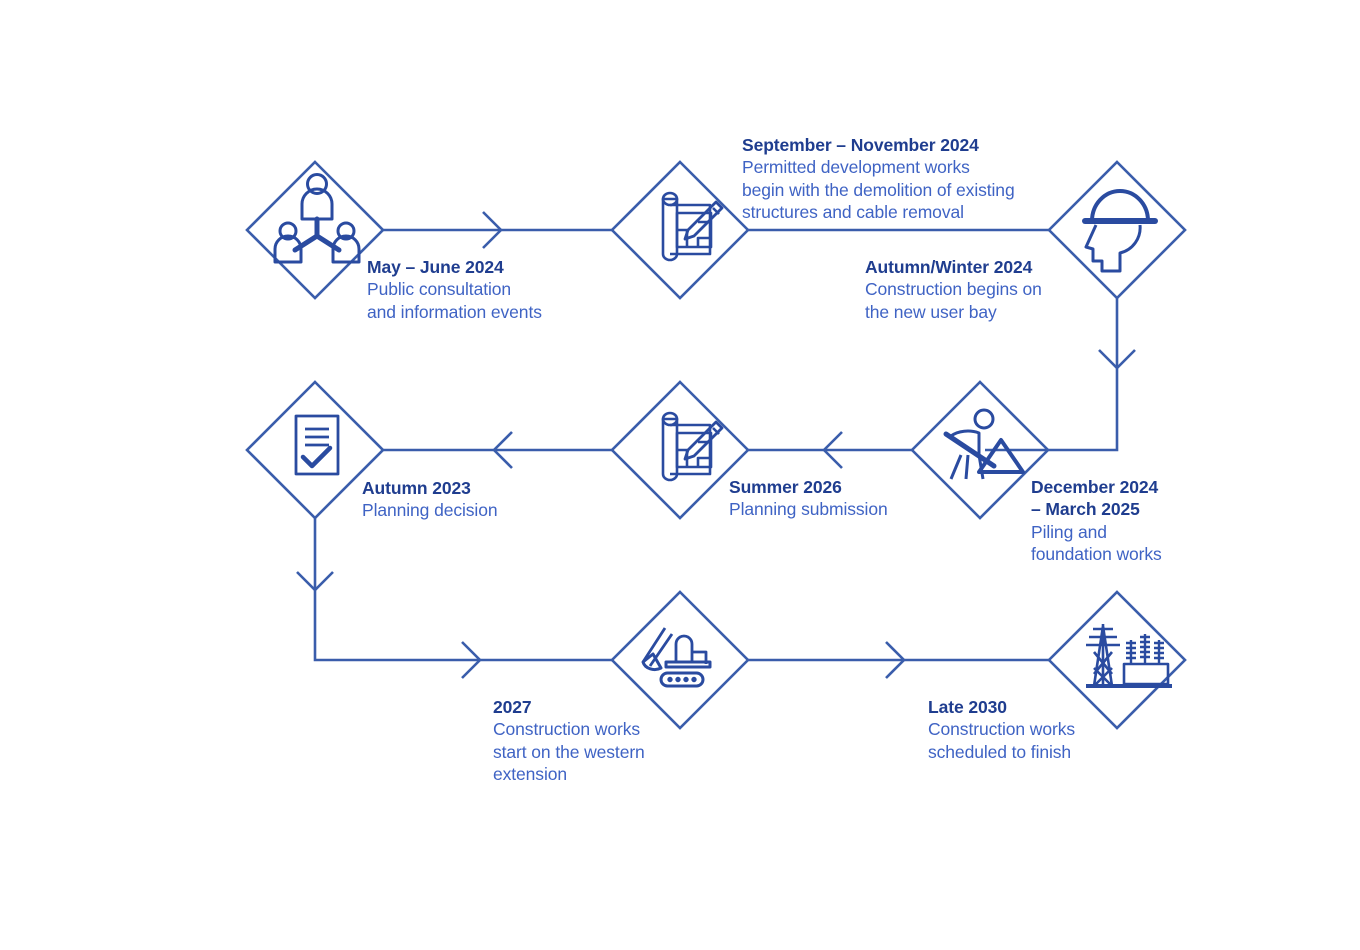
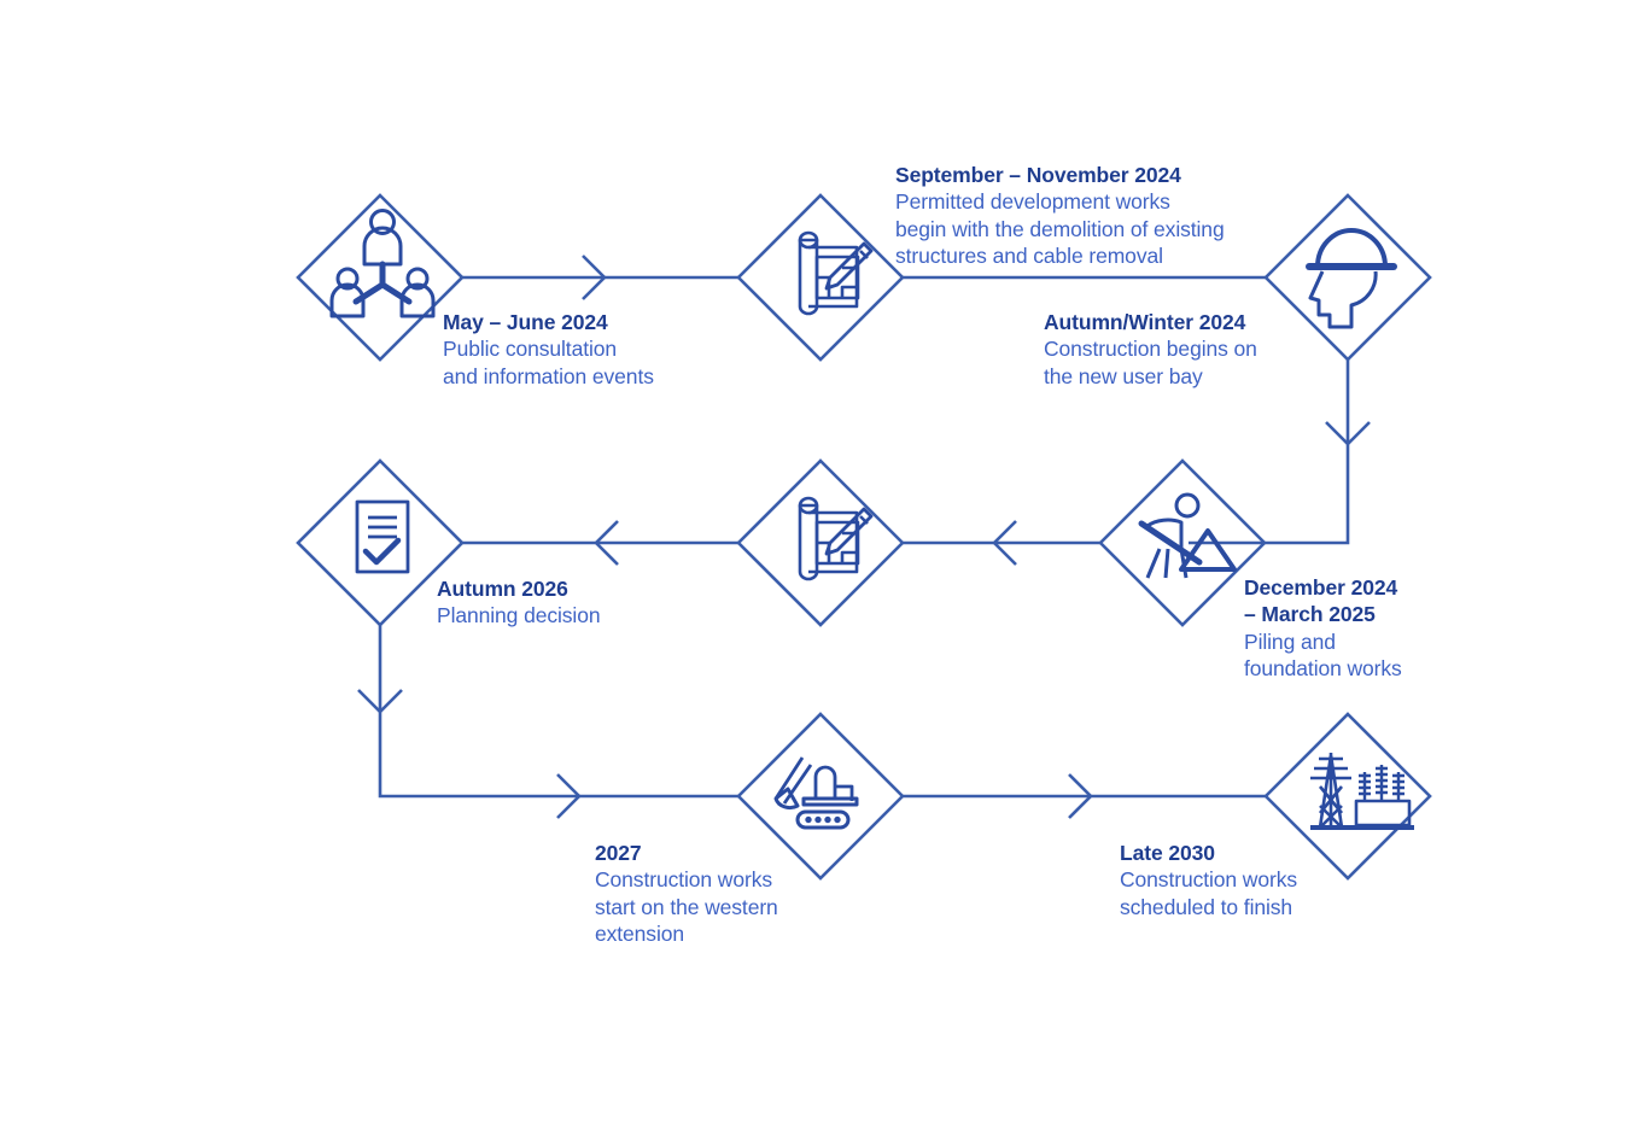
  May – June 2024
  Public consultation
  and information events
  September – November 2024
  Permitted development works
  begin with the demolition of existing
  structures and cable removal
  Autumn/Winter 2024
  Construction begins on
  the new user bay
  December 2024
  – March 2025
  Piling and
  foundation works
- Summer 2026
- Planning submission
- Autumn 2023
+ Autumn 2026
  Planning decision
  2027
  Construction works
  start on the western
  extension
  Late 2030
  Construction works
  scheduled to finish
